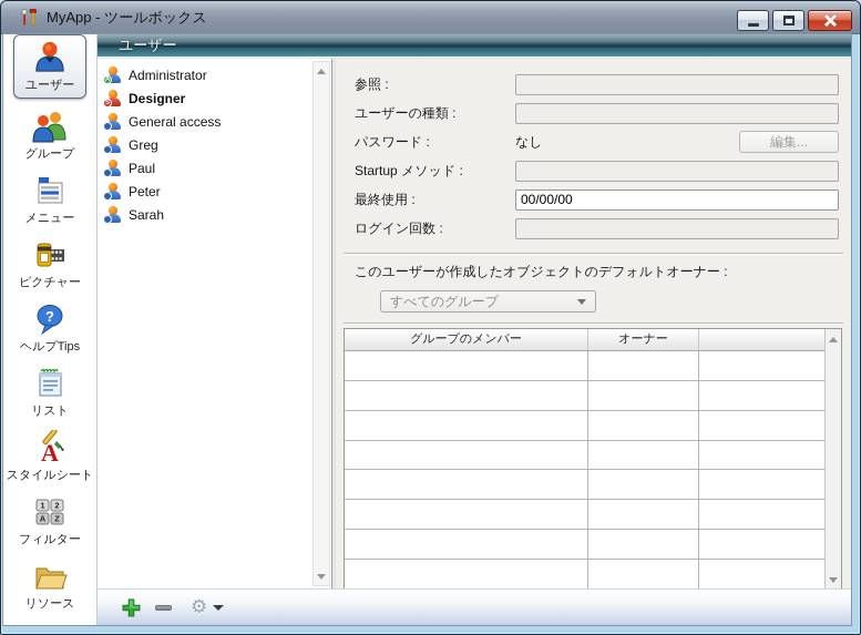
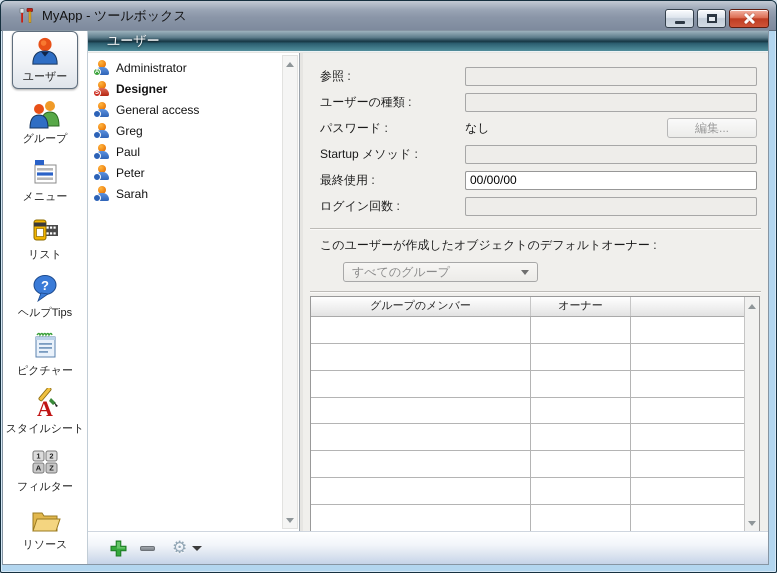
  MyApp - ツールボックス
  ユーザー
  グループ
  メニュー
- ピクチャー
+ リスト
  ?
  ヘルプTips
- リスト
+ ピクチャー
  A
  スタイルシート
  1
  2
  A
  Z
  フィルター
  リソース
  ユーザー
  Administrator
  Designer
  General access
  Greg
  Paul
  Peter
  Sarah
  参照 :
  ユーザーの種類 :
  パスワード :
  なし
  編集...
  Startup メソッド :
  最終使用 :
  00/00/00
  ログイン回数 :
  このユーザーが作成したオブジェクトのデフォルトオーナー :
  すべてのグループ
  グループのメンバー
  オーナー
  ⚙
